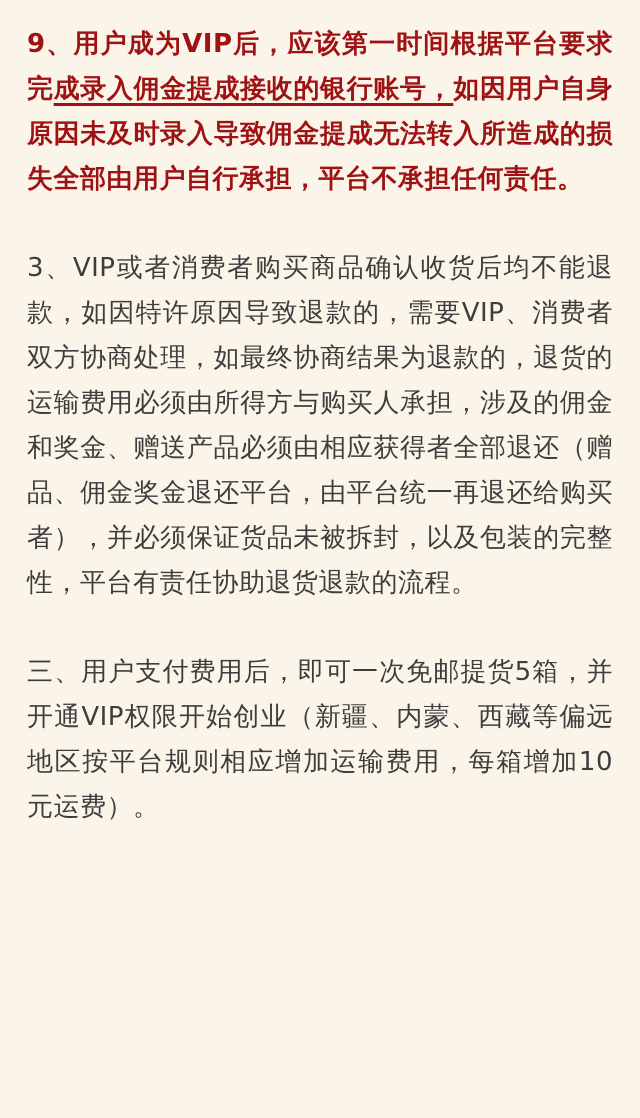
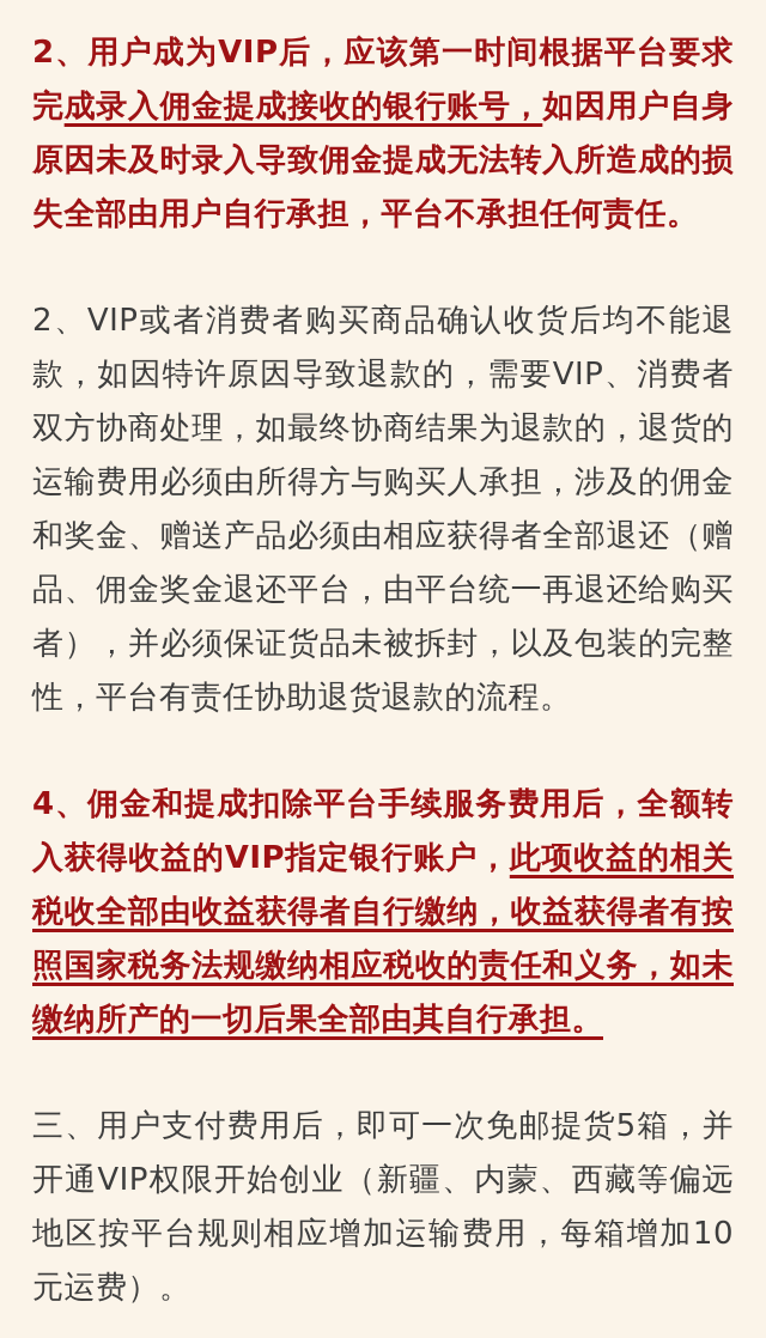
- 9、用户成为VIP后，应该第一时间根据平台要求完成录入佣金提成接收的银行账号，如因用户自身原因未及时录入导致佣金提成无法转入所造成的损失全部由用户自行承担，平台不承担任何责任。
+ 2、用户成为VIP后，应该第一时间根据平台要求完成录入佣金提成接收的银行账号，如因用户自身原因未及时录入导致佣金提成无法转入所造成的损失全部由用户自行承担，平台不承担任何责任。
- 3、VIP或者消费者购买商品确认收货后均不能退款，如因特许原因导致退款的，需要VIP、消费者双方协商处理，如最终协商结果为退款的，退货的运输费用必须由所得方与购买人承担，涉及的佣金和奖金、赠送产品必须由相应获得者全部退还（赠品、佣金奖金退还平台，由平台统一再退还给购买者），并必须保证货品未被拆封，以及包装的完整性，平台有责任协助退货退款的流程。
+ 2、VIP或者消费者购买商品确认收货后均不能退款，如因特许原因导致退款的，需要VIP、消费者双方协商处理，如最终协商结果为退款的，退货的运输费用必须由所得方与购买人承担，涉及的佣金和奖金、赠送产品必须由相应获得者全部退还（赠品、佣金奖金退还平台，由平台统一再退还给购买者），并必须保证货品未被拆封，以及包装的完整性，平台有责任协助退货退款的流程。
+ 4、佣金和提成扣除平台手续服务费用后，全额转入获得收益的VIP指定银行账户，此项收益的相关税收全部由收益获得者自行缴纳，收益获得者有按照国家税务法规缴纳相应税收的责任和义务，如未缴纳所产的一切后果全部由其自行承担。
  三、用户支付费用后，即可一次免邮提货5箱，并开通VIP权限开始创业（新疆、内蒙、西藏等偏远地区按平台规则相应增加运输费用，每箱增加10元运费）。
